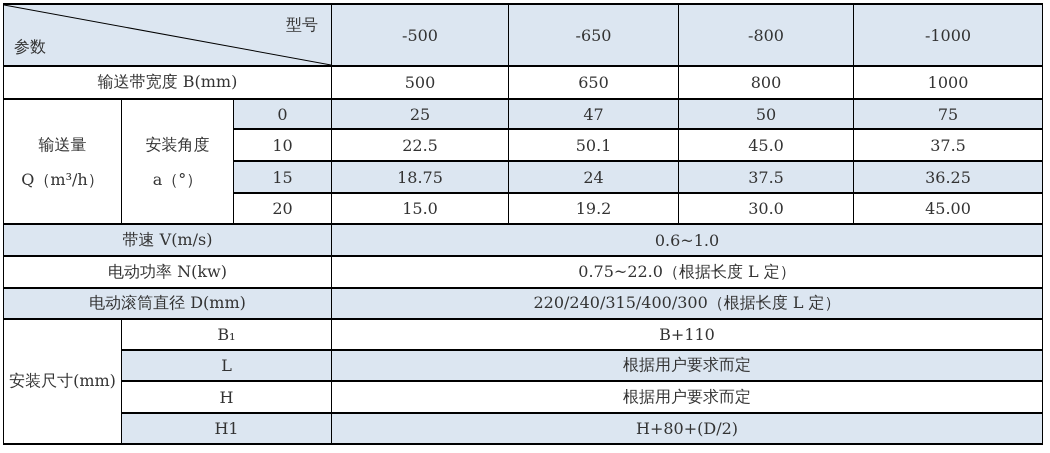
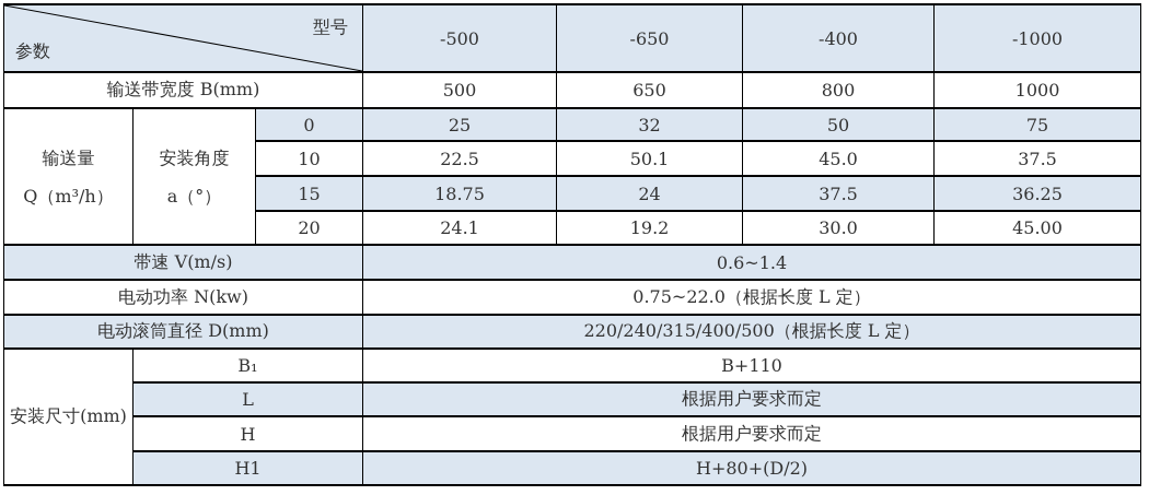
- 型号 参数	-500	-650	-800	-1000
+ 型号 参数	-500	-650	-400	-1000
  输送带宽度 B(mm)	500	650	800	1000
- 输送量 Q（m³/h）	安装角度 a（°）	0	25	47	50	75
+ 输送量 Q（m³/h）	安装角度 a（°）	0	25	32	50	75
  10	22.5	50.1	45.0	37.5
  15	18.75	24	37.5	36.25
- 20	15.0	19.2	30.0	45.00
+ 20	24.1	19.2	30.0	45.00
- 带速 V(m/s)	0.6~1.0
+ 带速 V(m/s)	0.6~1.4
  电动功率 N(kw)	0.75~22.0（根据长度 L 定）
- 电动滚筒直径 D(mm)	220/240/315/400/300（根据长度 L 定）
+ 电动滚筒直径 D(mm)	220/240/315/400/500（根据长度 L 定）
  安装尺寸(mm)	B₁	B+110
  L	根据用户要求而定
  H	根据用户要求而定
  H1	H+80+(D/2)
